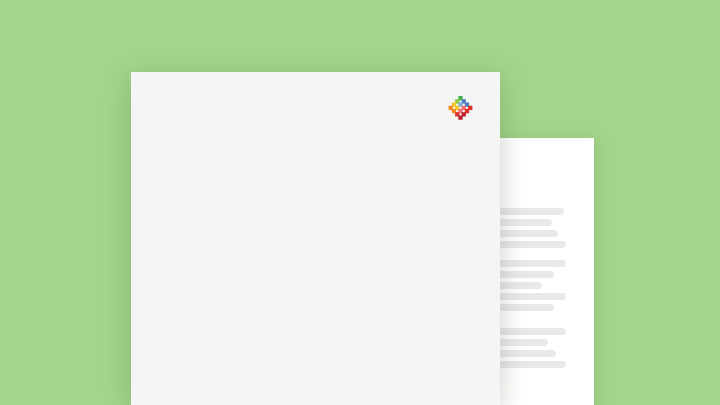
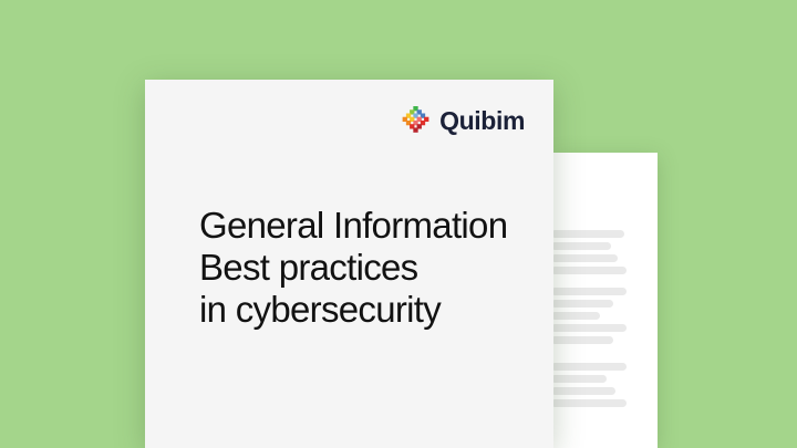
+ Quibim
+ General Information
+ Best practices
+ in cybersecurity
